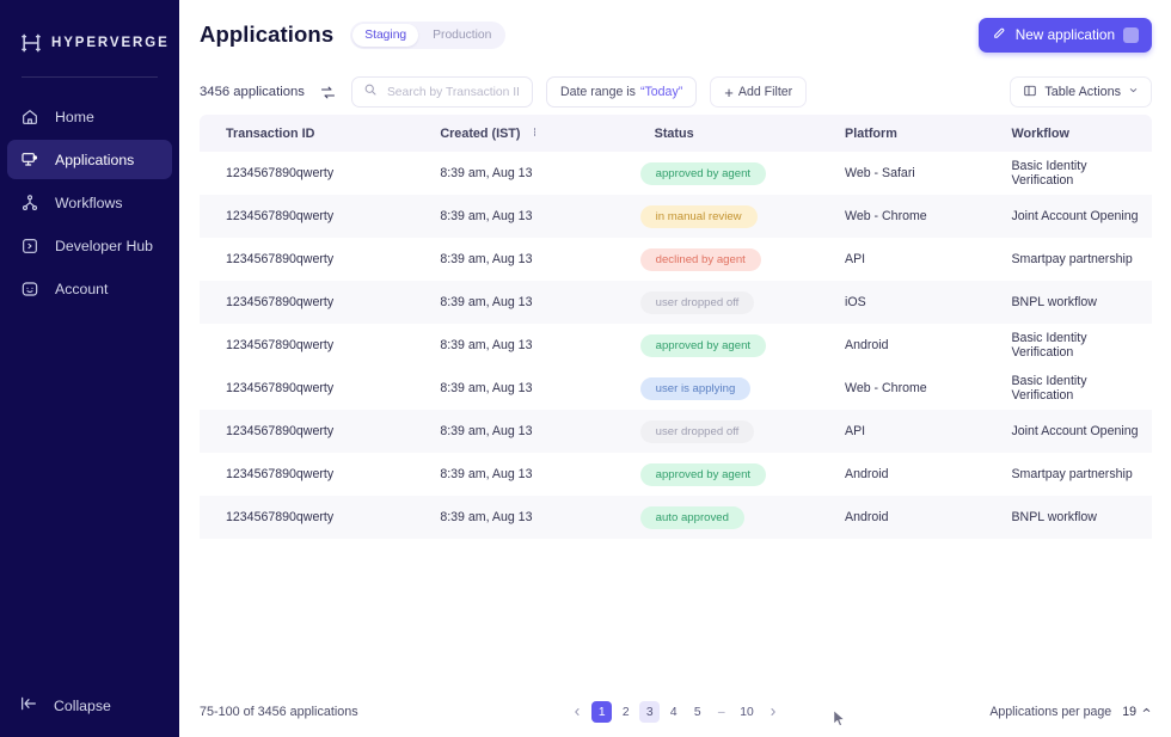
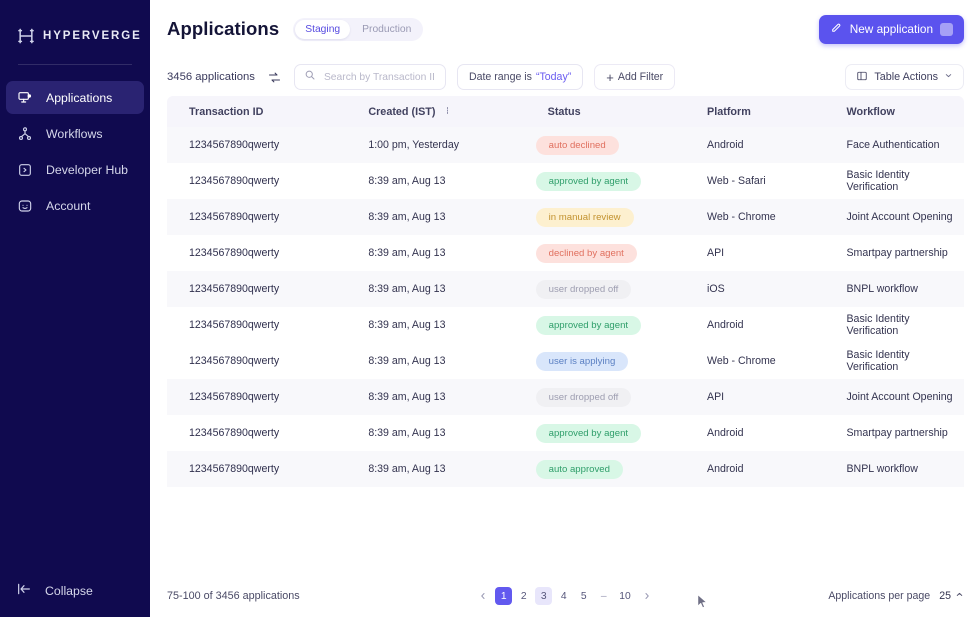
  HYPERVERGE
- Home
  Applications
  Workflows
  Developer Hub
  Account
  Collapse
  Applications
  Staging
  Production
  New application
  3456 applications
  Search by Transaction I
  Date range is
  “Today”
  +
  Add Filter
  Table Actions
  Transaction ID	Created (IST)	Status	Platform	Workflow
+ 1234567890qwerty	1:00 pm, Yesterday	auto declined	Android	Face Authentication
  1234567890qwerty	8:39 am, Aug 13	approved by agent	Web - Safari	Basic Identity Verification
  1234567890qwerty	8:39 am, Aug 13	in manual review	Web - Chrome	Joint Account Opening
  1234567890qwerty	8:39 am, Aug 13	declined by agent	API	Smartpay partnership
  1234567890qwerty	8:39 am, Aug 13	user dropped off	iOS	BNPL workflow
  1234567890qwerty	8:39 am, Aug 13	approved by agent	Android	Basic Identity Verification
  1234567890qwerty	8:39 am, Aug 13	user is applying	Web - Chrome	Basic Identity Verification
  1234567890qwerty	8:39 am, Aug 13	user dropped off	API	Joint Account Opening
  1234567890qwerty	8:39 am, Aug 13	approved by agent	Android	Smartpay partnership
  1234567890qwerty	8:39 am, Aug 13	auto approved	Android	BNPL workflow
  75-100 of 3456 applications
  1
  2
  3
  4
  5
  –
  10
  Applications per page
- 19
+ 25
